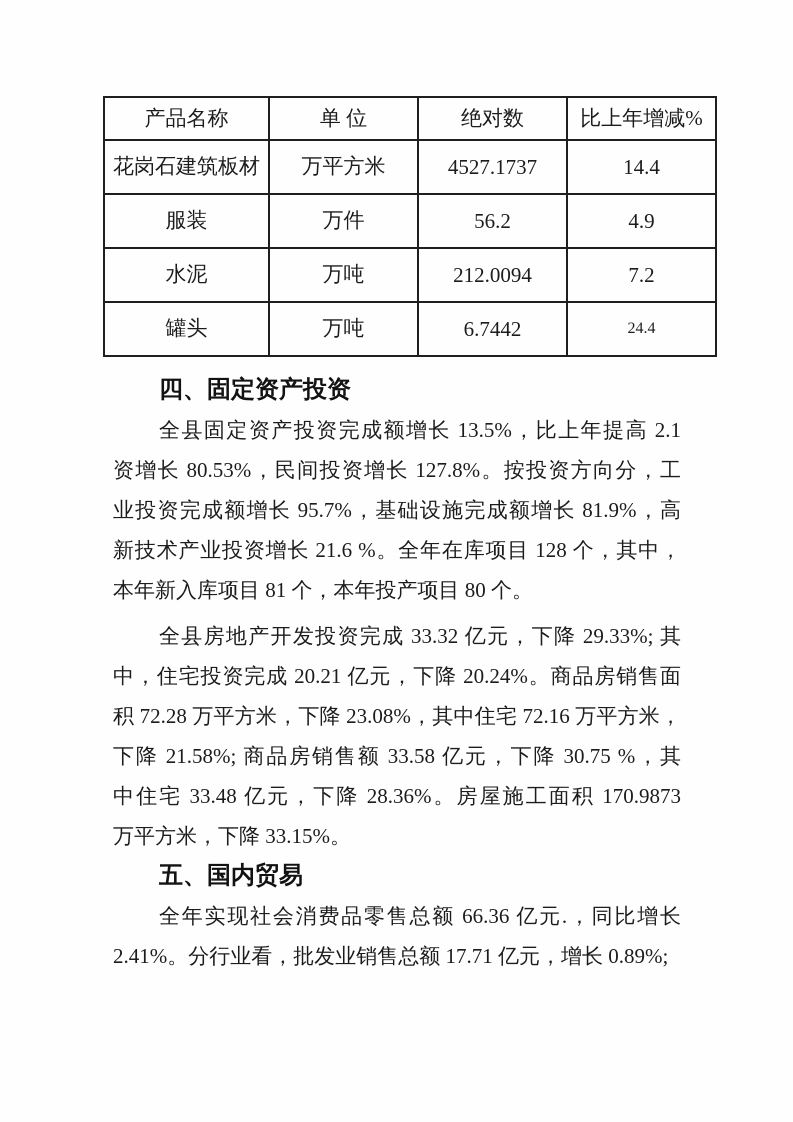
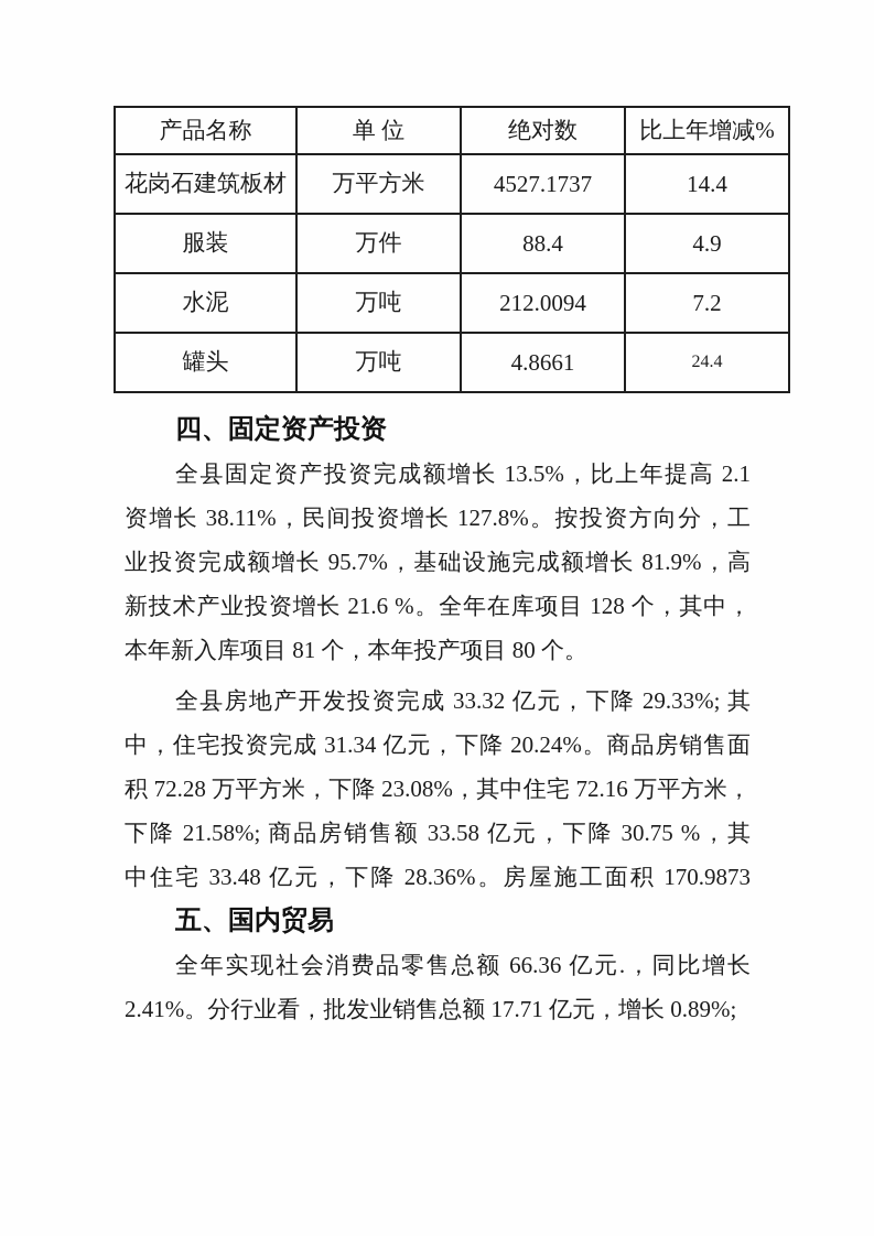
  产品名称	单 位	绝对数	比上年增减%
  花岗石建筑板材	万平方米	4527.1737	14.4
- 服装	万件	56.2	4.9
+ 服装	万件	88.4	4.9
  水泥	万吨	212.0094	7.2
- 罐头	万吨	6.7442	24.4
+ 罐头	万吨	4.8661	24.4
  四、固定资产投资
  全县固定资产投资完成额增长 13.5%，比上年提高 2.1
- 资增长 80.53%，民间投资增长 127.8%。按投资方向分，工
+ 资增长 38.11%，民间投资增长 127.8%。按投资方向分，工
  业投资完成额增长 95.7%，基础设施完成额增长 81.9%，高
  新技术产业投资增长 21.6 %。全年在库项目 128 个，其中，
  本年新入库项目 81 个，本年投产项目 80 个。
  全县房地产开发投资完成 33.32 亿元，下降 29.33%; 其
- 中，住宅投资完成 20.21 亿元，下降 20.24%。商品房销售面
+ 中，住宅投资完成 31.34 亿元，下降 20.24%。商品房销售面
  积 72.28 万平方米，下降 23.08%，其中住宅 72.16 万平方米，
  下降 21.58%; 商品房销售额 33.58 亿元，下降 30.75 %，其
  中住宅 33.48 亿元，下降 28.36%。房屋施工面积 170.9873
- 万平方米，下降 33.15%。
  五、国内贸易
  全年实现社会消费品零售总额 66.36 亿元.，同比增长
  2.41%。分行业看，批发业销售总额 17.71 亿元，增长 0.89%;
